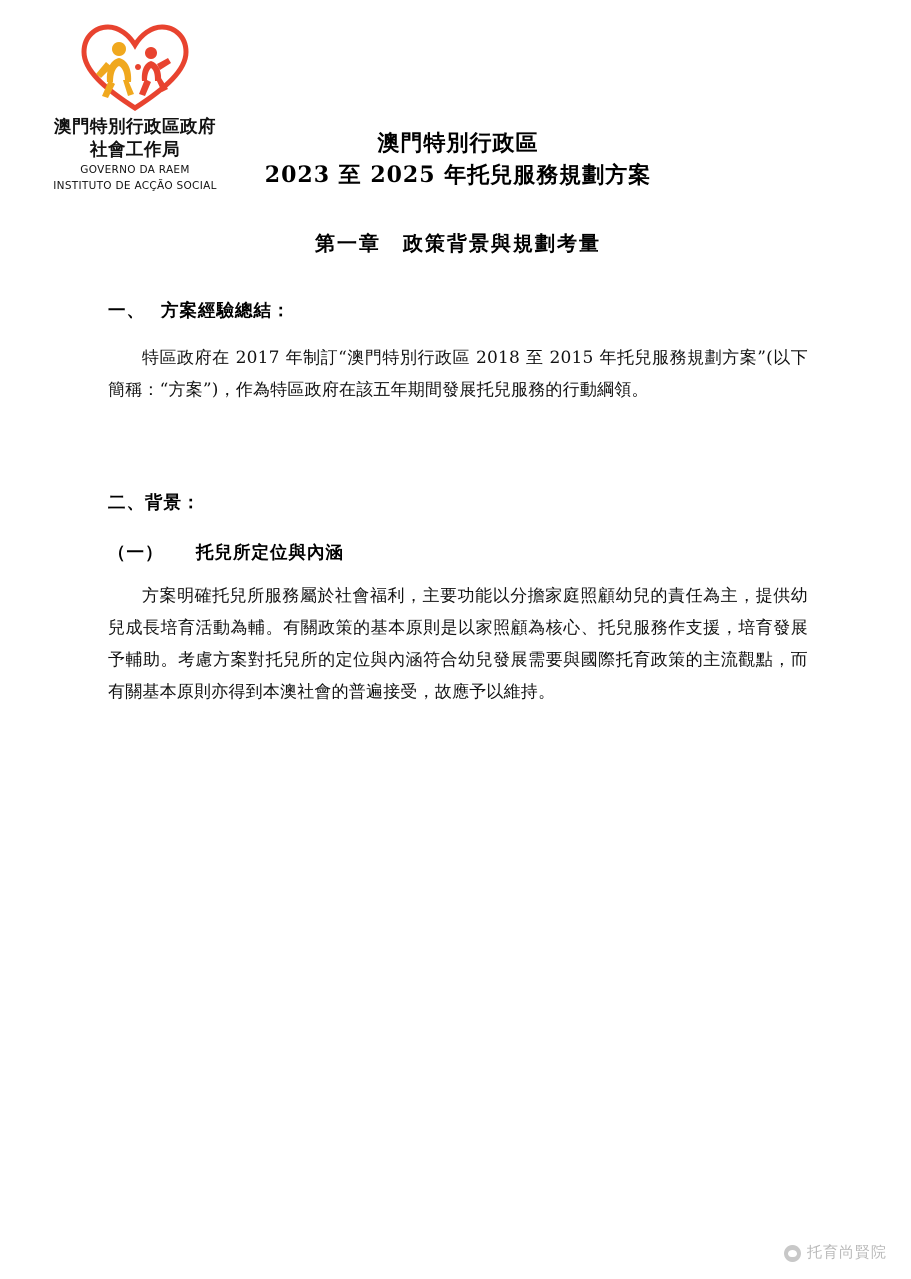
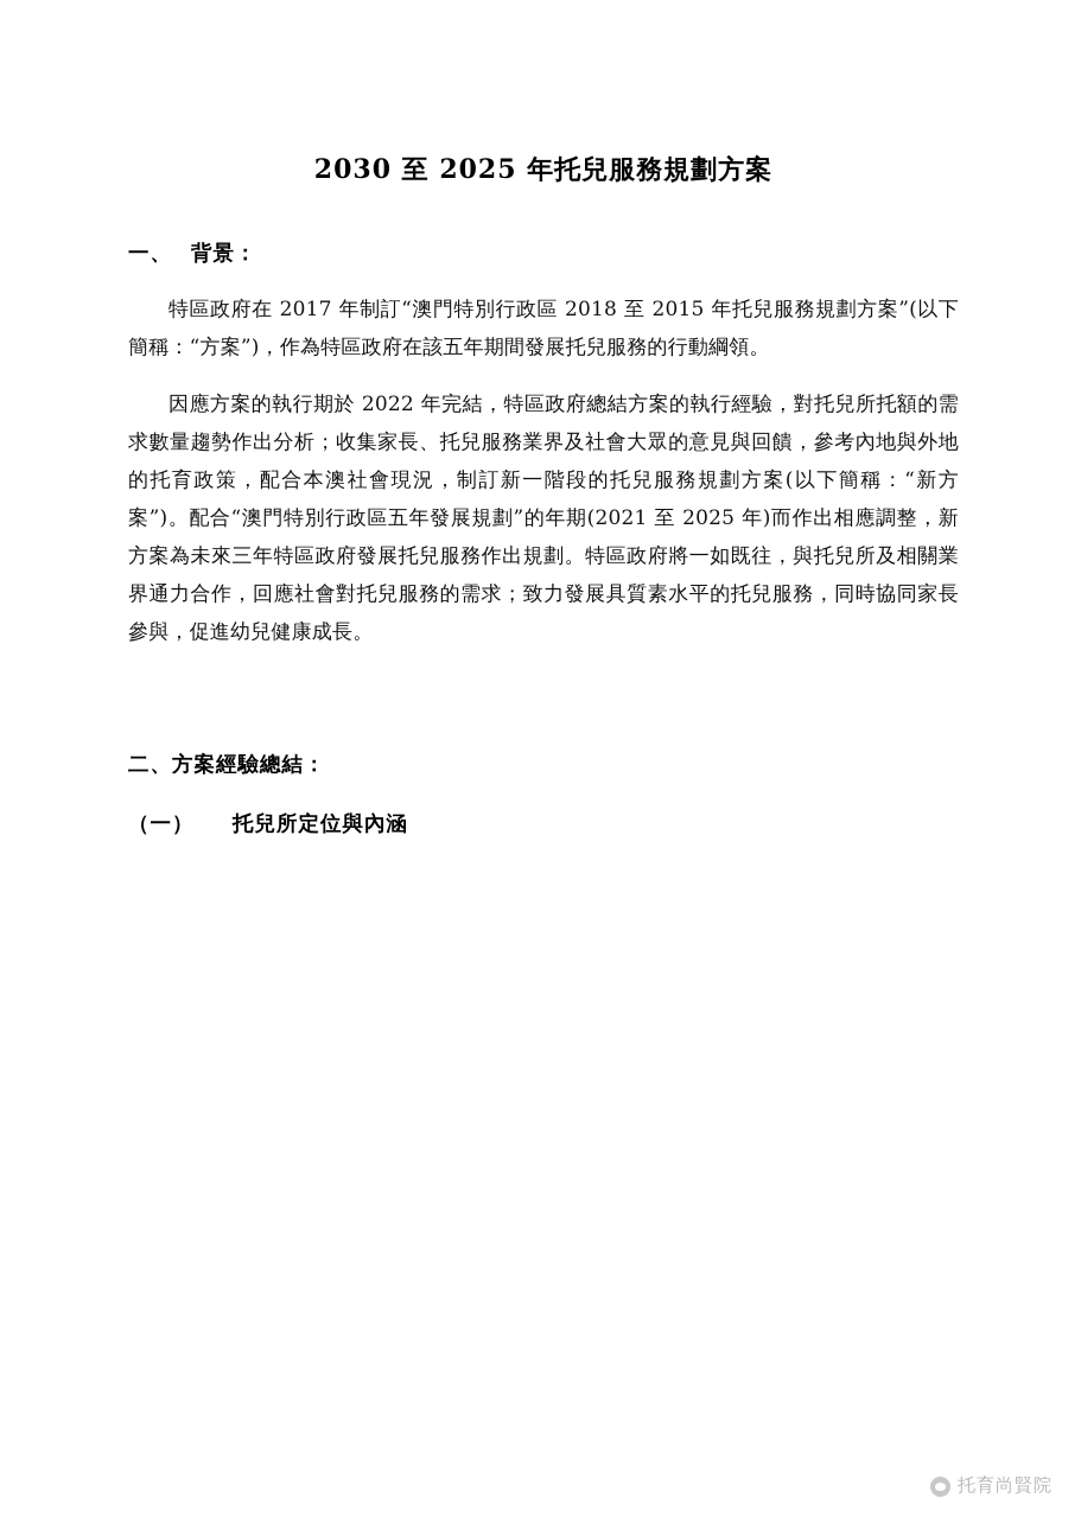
- 澳門特別行政區政府
- 社會工作局
- GOVERNO DA RAEM
- INSTITUTO DE ACÇÃO SOCIAL
- 澳門特別行政區
- 2023 至 2025 年托兒服務規劃方案
+ 2030 至 2025 年托兒服務規劃方案
- 第一章 政策背景與規劃考量
- 一、 方案經驗總結：
+ 一、 背景：
  特區政府在 2017 年制訂“澳門特別行政區 2018 至 2015 年托兒服務規劃方案”(以下簡稱：“方案”)，作為特區政府在該五年期間發展托兒服務的行動綱領。
+ 因應方案的執行期於 2022 年完結，特區政府總結方案的執行經驗，對托兒所托額的需求數量趨勢作出分析；收集家長、托兒服務業界及社會大眾的意見與回饋，參考內地與外地的托育政策，配合本澳社會現況，制訂新一階段的托兒服務規劃方案(以下簡稱：“新方案”)。配合“澳門特別行政區五年發展規劃”的年期(2021 至 2025 年)而作出相應調整，新方案為未來三年特區政府發展托兒服務作出規劃。特區政府將一如既往，與托兒所及相關業界通力合作，回應社會對托兒服務的需求；致力發展具質素水平的托兒服務，同時協同家長參與，促進幼兒健康成長。
- 二、背景：
+ 二、方案經驗總結：
  （一） 托兒所定位與內涵
- 方案明確托兒所服務屬於社會福利，主要功能以分擔家庭照顧幼兒的責任為主，提供幼兒成長培育活動為輔。有關政策的基本原則是以家照顧為核心、托兒服務作支援，培育發展予輔助。考慮方案對托兒所的定位與內涵符合幼兒發展需要與國際托育政策的主流觀點，而有關基本原則亦得到本澳社會的普遍接受，故應予以維持。
  托育尚賢院
